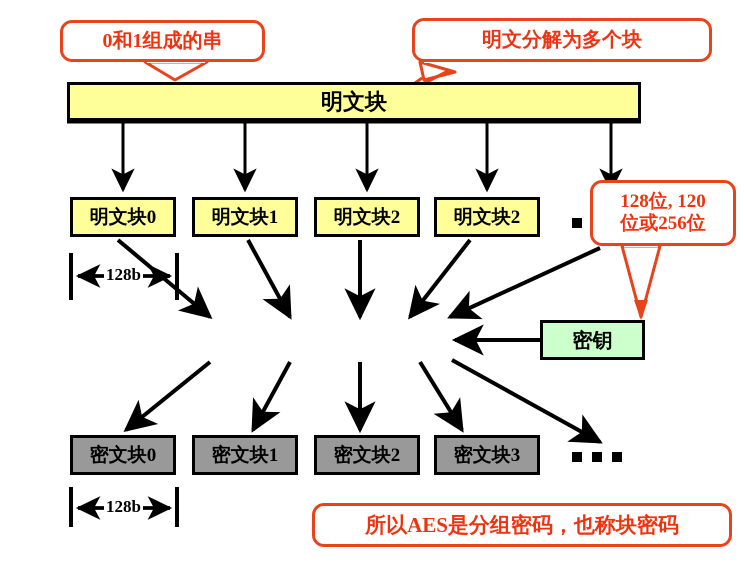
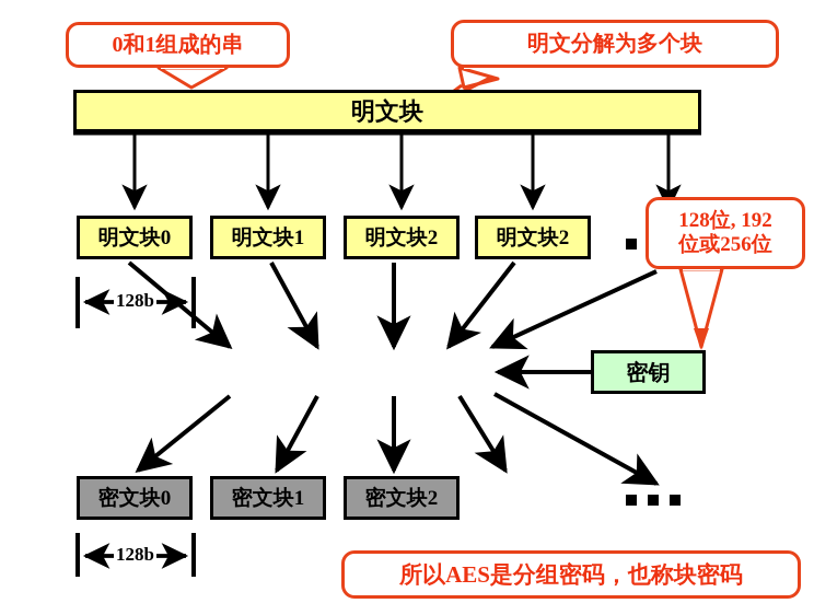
  明文块
  明文块0
  明文块1
  明文块2
  明文块2
  密钥
  密文块0
  密文块1
  密文块2
- 密文块3
  128b
  128b
  0和1组成的串
  明文分解为多个块
- 128位, 120
+ 128位, 192
  位或256位
  所以AES是分组密码，也称块密码
